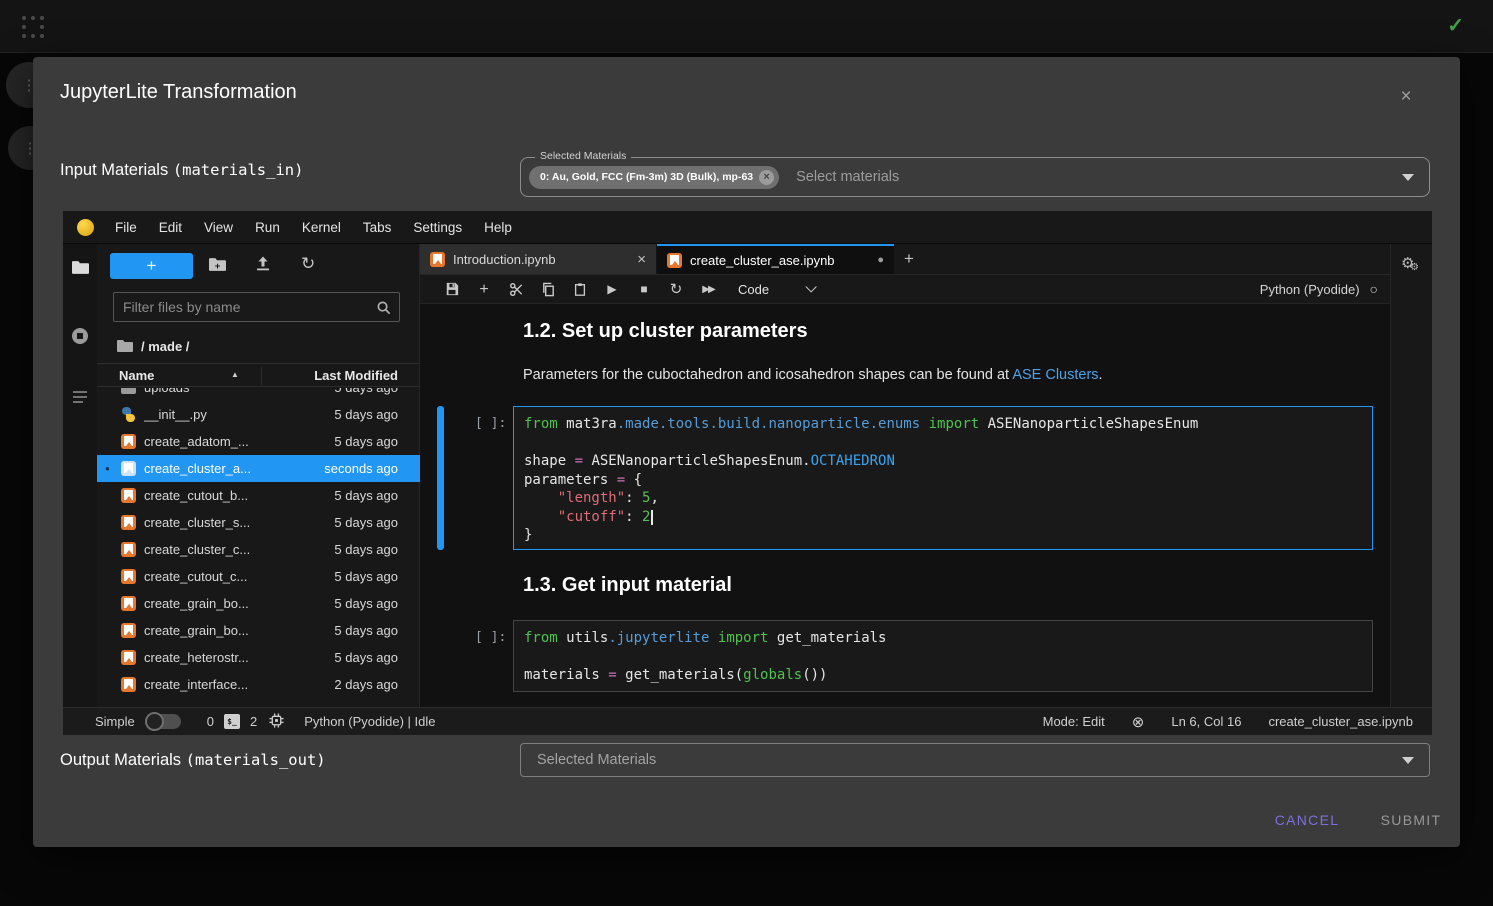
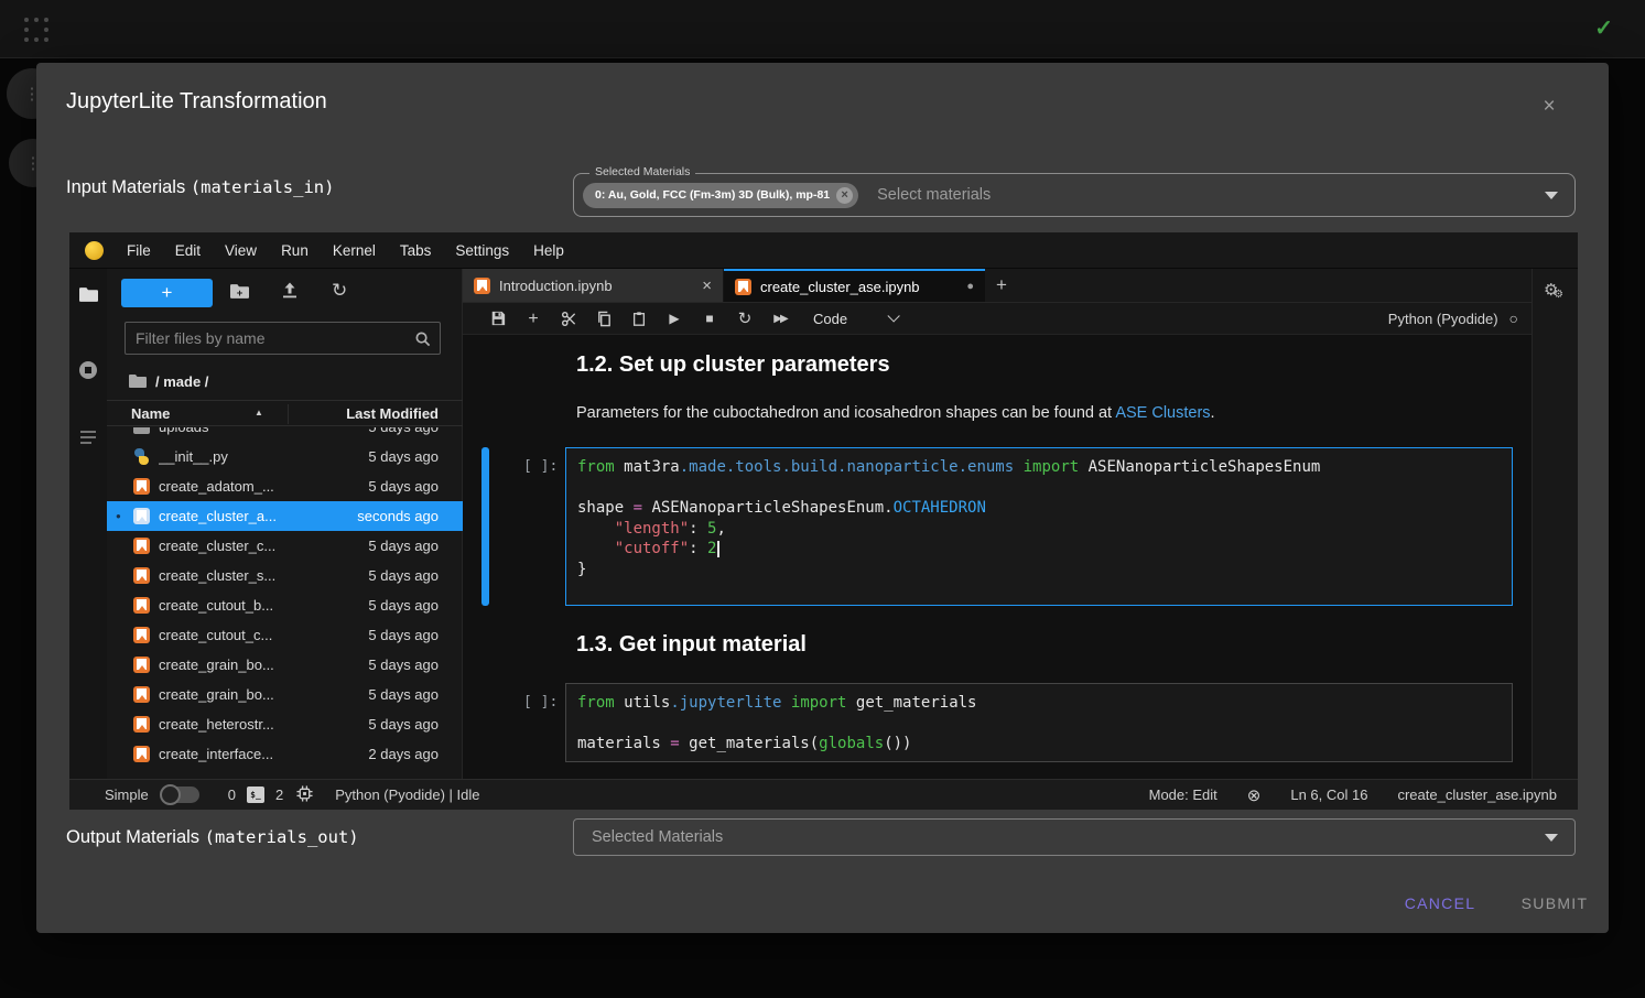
  ✓
  ⋮
  ⋮
  JupyterLite Transformation
  ×
  Input Materials (materials_in)
  Selected Materials
- 0: Au, Gold, FCC (Fm-3m) 3D (Bulk), mp-63
+ 0: Au, Gold, FCC (Fm-3m) 3D (Bulk), mp-81
  ×
  Select materials
  File
  Edit
  View
  Run
  Kernel
  Tabs
  Settings
  Help
  +
  +
  ↻
  Filter files by name
  / made /
  Name
  ▲
  Last Modified
  uploads
  5 days ago
  __init__.py
  5 days ago
  create_adatom_...
  5 days ago
  ●
  create_cluster_a...
  seconds ago
- create_cutout_b...
+ create_cluster_c...
  5 days ago
  create_cluster_s...
  5 days ago
- create_cluster_c...
+ create_cutout_b...
  5 days ago
  create_cutout_c...
  5 days ago
  create_grain_bo...
  5 days ago
  create_grain_bo...
  5 days ago
  create_heterostr...
  5 days ago
  create_interface...
  2 days ago
  Introduction.ipynb
  ×
  create_cluster_ase.ipynb
  ●
  +
  +
  ▶
  ■
  ↻
  ▶▶
  Code
  Python (Pyodide)
  ○
  1.2. Set up cluster parameters
  Parameters for the cuboctahedron and icosahedron shapes can be found at ASE Clusters.
  [ ]:
  from mat3ra.made.tools.build.nanoparticle.enums import ASENanoparticleShapesEnum
  shape = ASENanoparticleShapesEnum.OCTAHEDRON
- parameters = {
  "length": 5,
  "cutoff": 2
  }
  1.3. Get input material
  [ ]:
  from utils.jupyterlite import get_materials
  materials = get_materials(globals())
  ⚙
  ⚙
  Simple
  0
  $_
  2
  Python (Pyodide) | Idle
  Mode: Edit
  ⊗
  Ln 6, Col 16
  create_cluster_ase.ipynb
  Output Materials (materials_out)
  Selected Materials
  CANCEL
  SUBMIT
